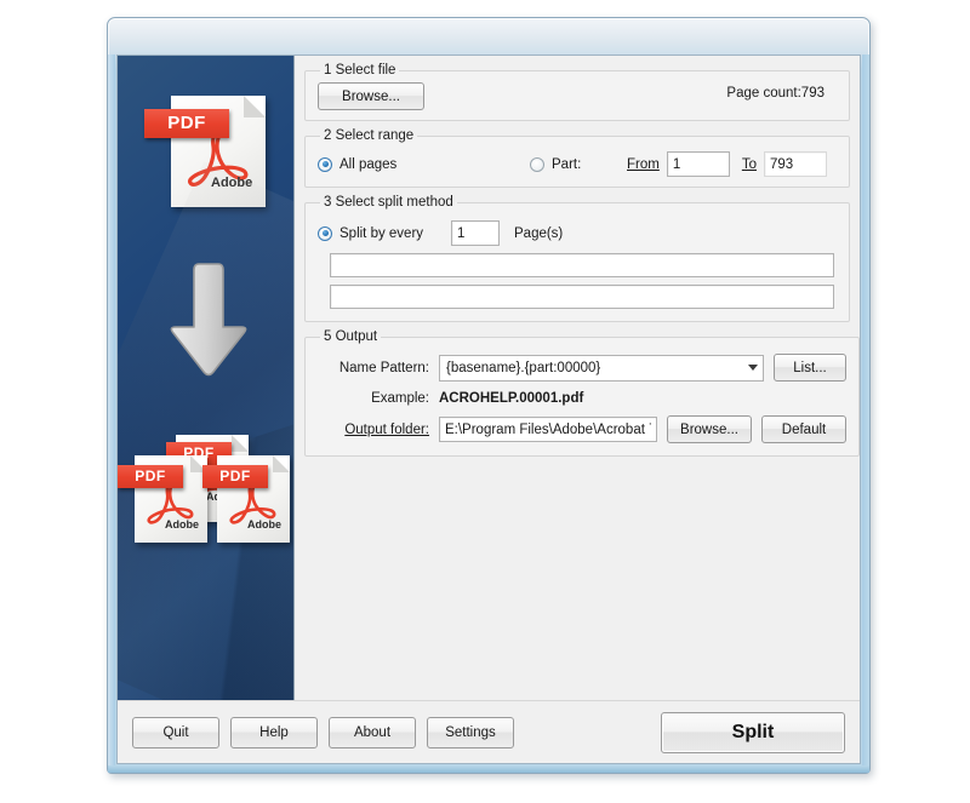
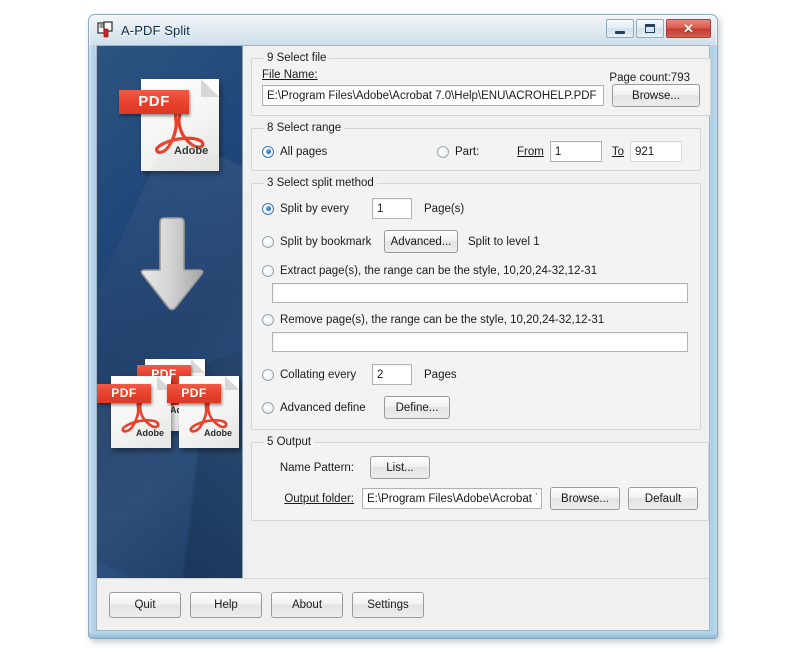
+ A-PDF Split
+ ✕
  PDF
  Adobe
  PDF
  PDF
  Adobe
  PDF
- 1 Select file
+ 9 Select file
+ File Name:
  Page count:793
+ E:\Program Files\Adobe\Acrobat 7.0\Help\ENU\ACROHELP.PDF
  Browse...
- 2 Select range
+ 8 Select range
  All pages
  Part:
  From
  1
  To
- 793
+ 921
  3 Select split method
  Split by every
  1
  Page(s)
+ Split by bookmark
+ Advanced...
+ Split to level 1
+ Extract page(s), the range can be the style, 10,20,24-32,12-31
+ Remove page(s), the range can be the style, 10,20,24-32,12-31
+ Collating every
+ 2
+ Pages
+ Advanced define
+ Define...
  5 Output
  Name Pattern:
- {basename}.{part:00000}
  List...
- Example:
- ACROHELP.00001.pdf
  Output folder:
  E:\Program Files\Adobe\Acrobat
  Browse...
  Default
  Quit
  Help
  About
  Settings
- Split
